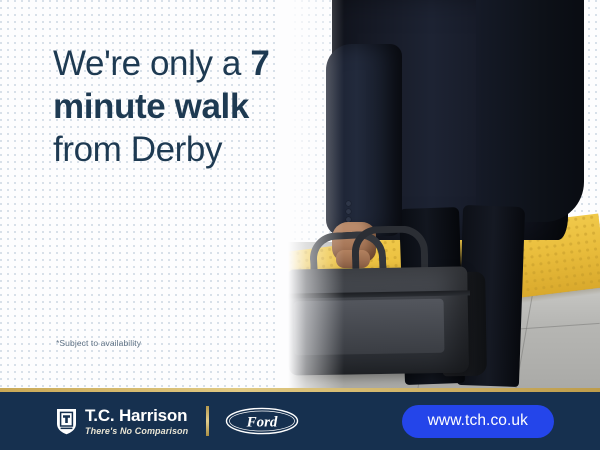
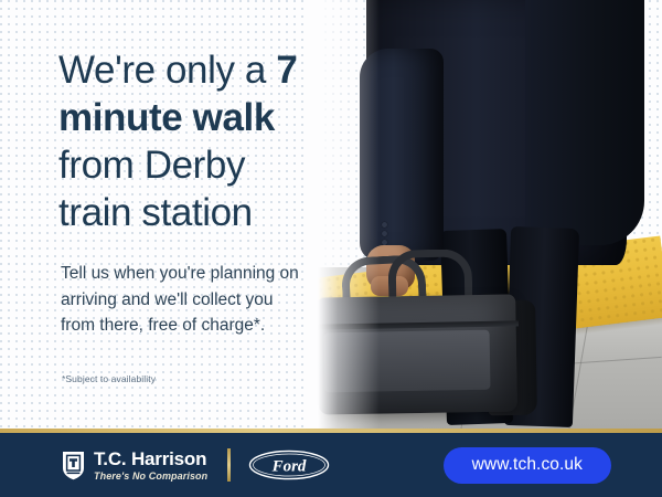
  We're only a 7
  minute walk
  from Derby
+ train station
+ Tell us when you're planning on
+ arriving and we'll collect you
+ from there, free of charge*.
  *Subject to availability
  T.C. Harrison
  There's No Comparison
  Ford
  www.tch.co.uk
